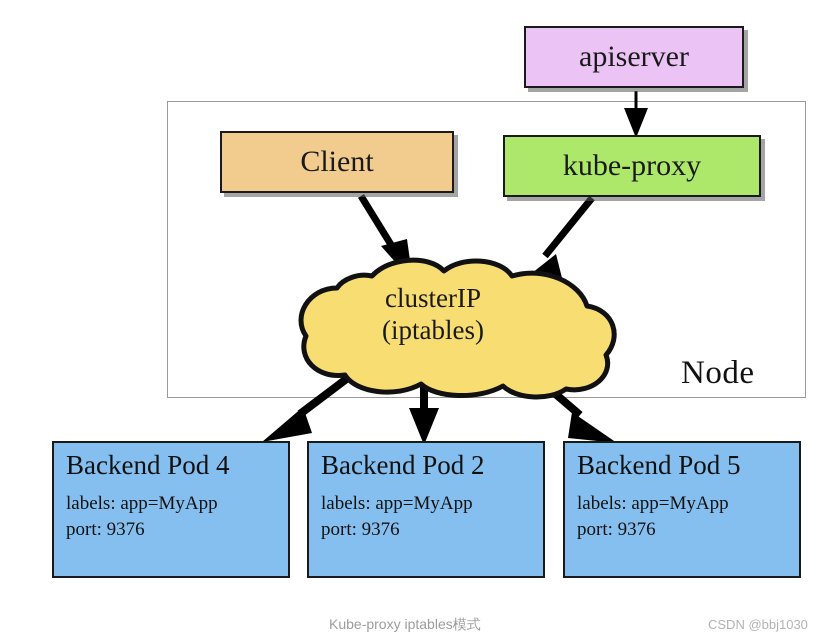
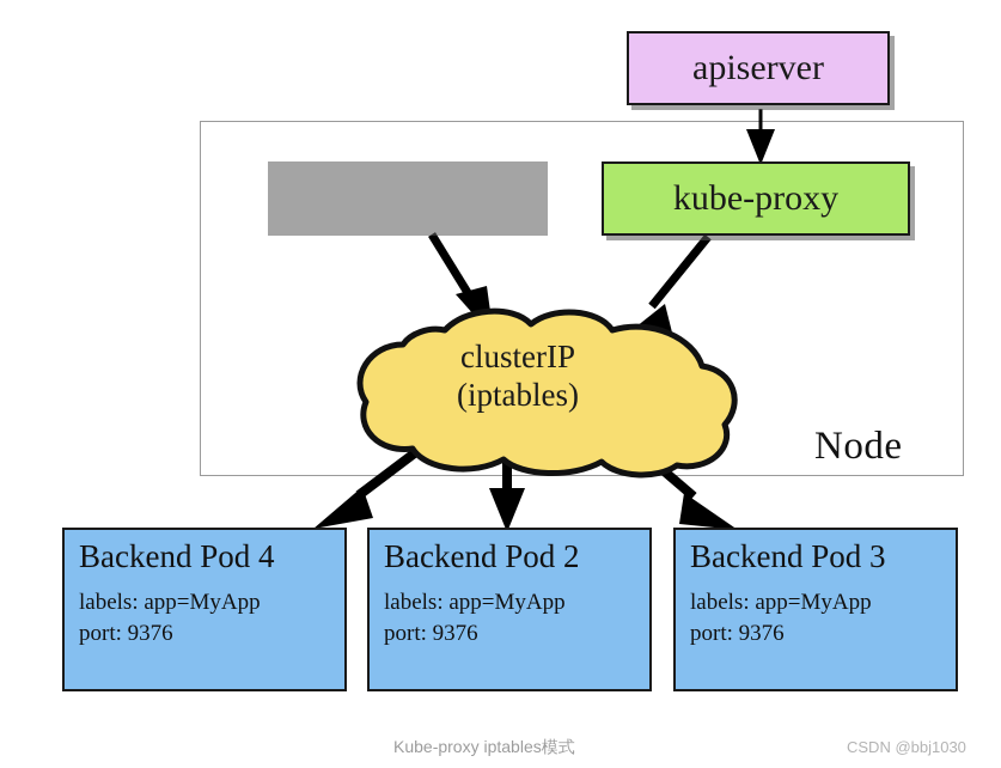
  clusterIP
  (iptables)
  apiserver
- Client
  kube-proxy
  Node
  Backend Pod 4
  labels: app=MyApp
  port: 9376
  Backend Pod 2
  labels: app=MyApp
  port: 9376
- Backend Pod 5
+ Backend Pod 3
  labels: app=MyApp
  port: 9376
  Kube-proxy iptables模式
  CSDN @bbj1030
